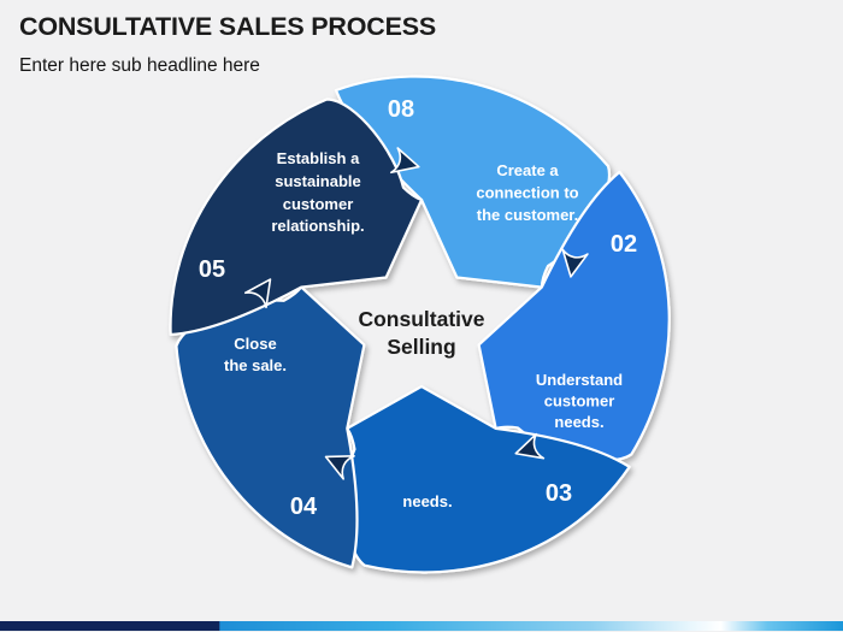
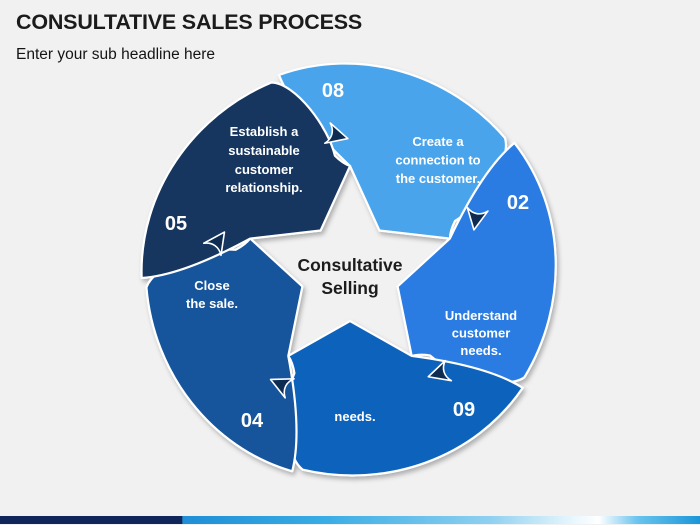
  CONSULTATIVE SALES PROCESS
- Enter here sub headline here
+ Enter your sub headline here
  08
  02
- 03
+ 09
  04
  05
  Create a
  connection to
  the customer.
  Understand
  customer
  needs.
  needs.
  Close
  the sale.
  Establish a
  sustainable
  customer
  relationship.
  Consultative
  Selling
